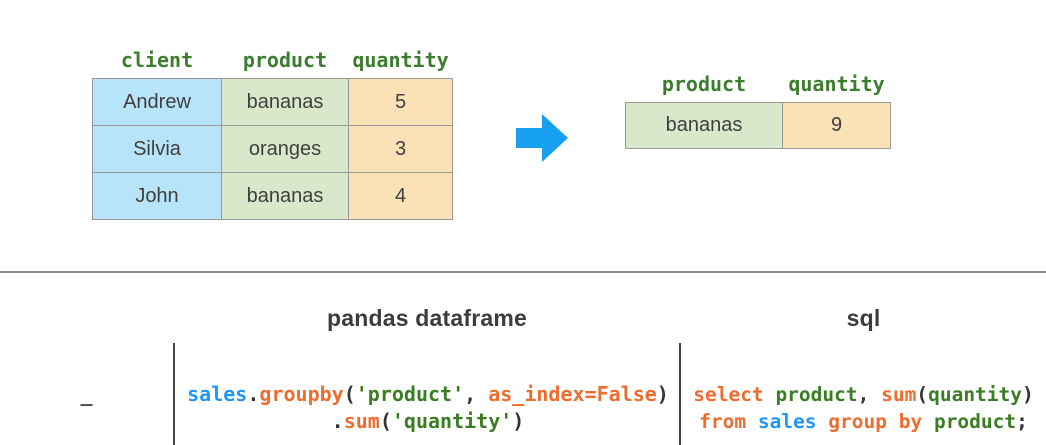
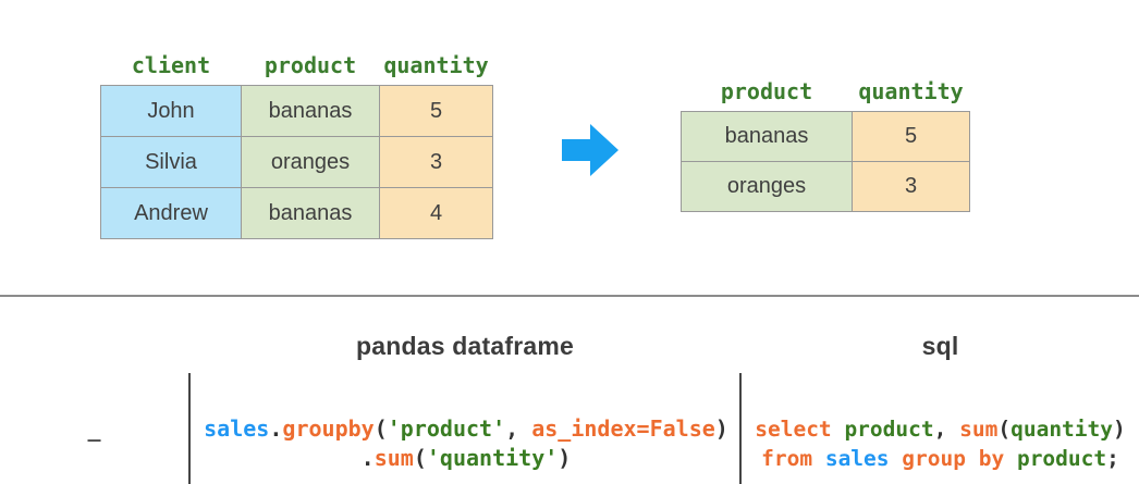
  client	product	quantity
- Andrew	bananas	5
+ John	bananas	5
  Silvia	oranges	3
- John	bananas	4
+ Andrew	bananas	4
  product	quantity
- bananas	9
+ bananas	5
+ oranges	3
  pandas dataframe
  sql
  _
  sales.groupby('product', as_index=False)
  .sum('quantity')
  select product, sum(quantity)
  from sales group by product;
